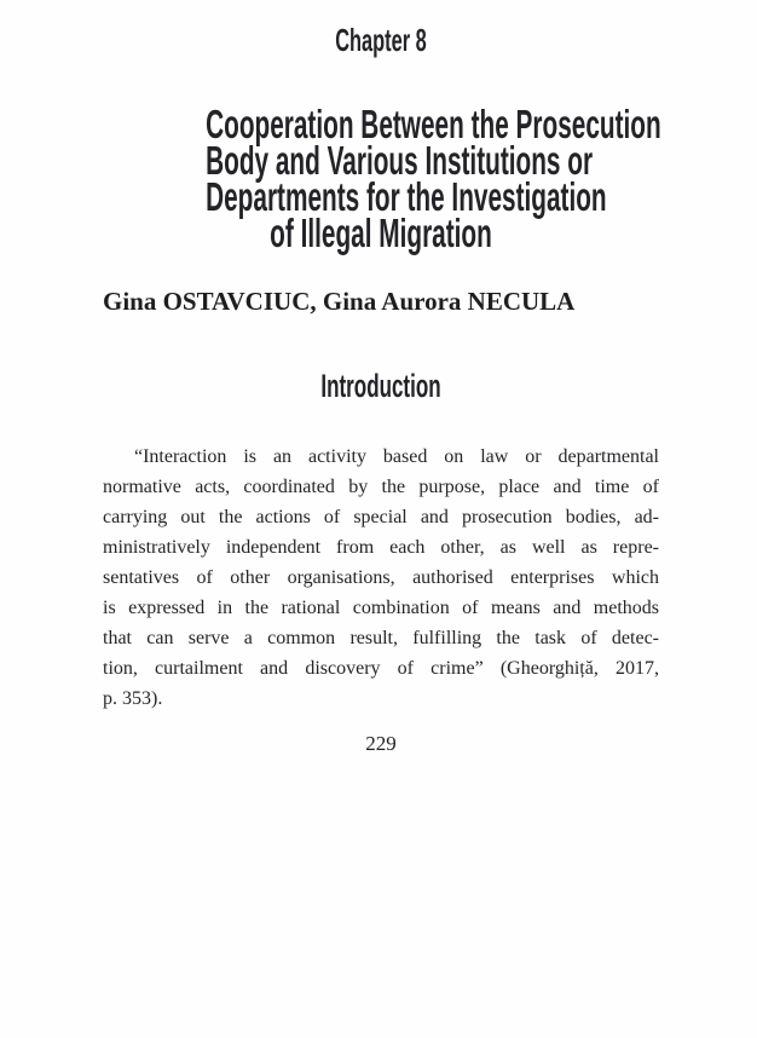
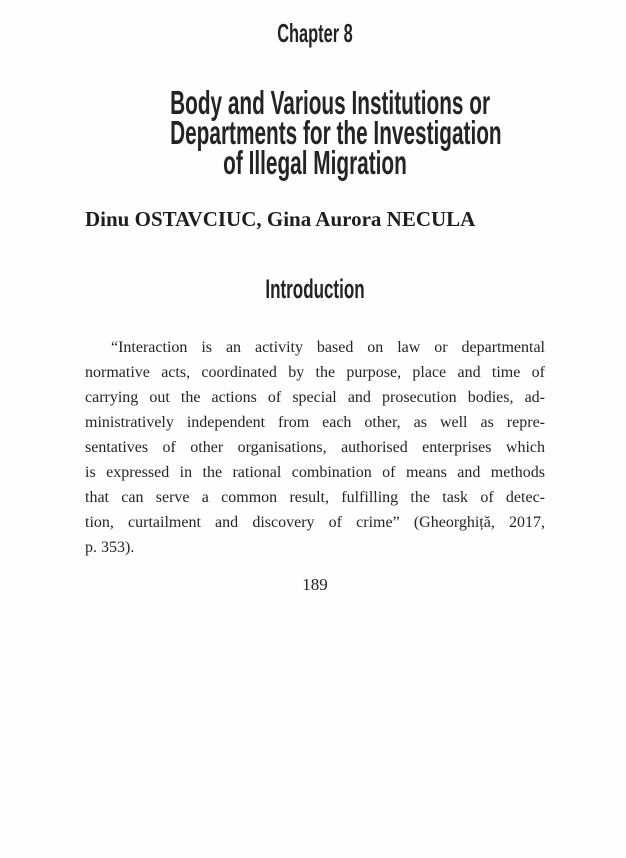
  Chapter 8
- Cooperation Between the Prosecution
  Body and Various Institutions or
  Departments for the Investigation
  of Illegal Migration
- Gina OSTAVCIUC, Gina Aurora NECULA
+ Dinu OSTAVCIUC, Gina Aurora NECULA
  Introduction
  “Interaction is an activity based on law or departmental
  normative acts, coordinated by the purpose, place and time of
  carrying out the actions of special and prosecution bodies, ad-
  ministratively independent from each other, as well as repre-
  sentatives of other organisations, authorised enterprises which
  is expressed in the rational combination of means and methods
  that can serve a common result, fulfilling the task of detec-
  tion, curtailment and discovery of crime” (Gheorghiță, 2017,
  p. 353).
- 229
+ 189
